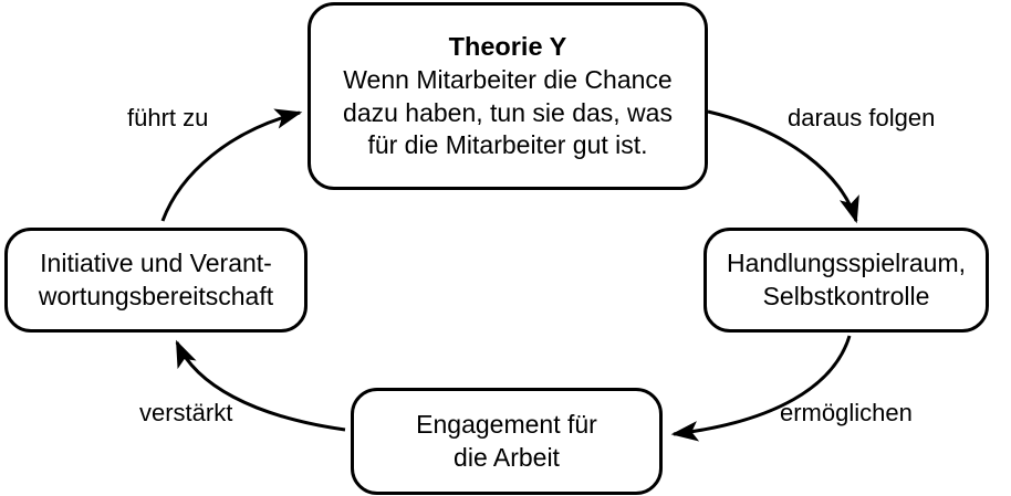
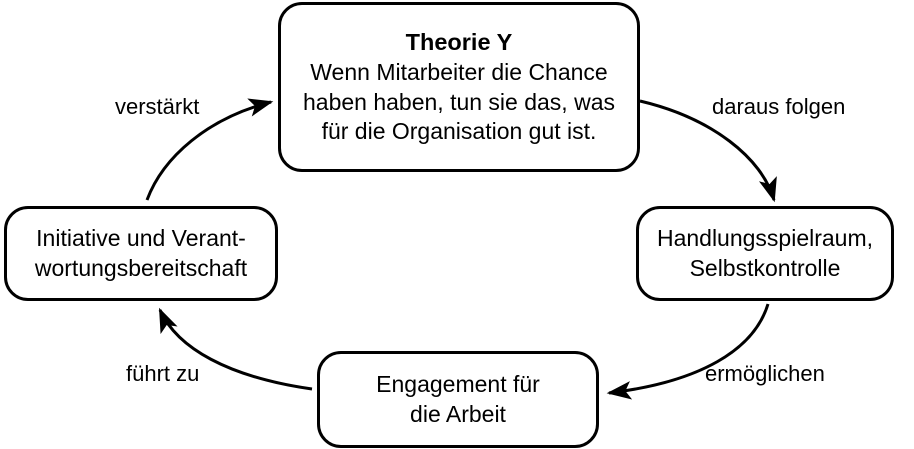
  Theorie Y
  Wenn Mitarbeiter die Chance
- dazu haben, tun sie das, was
+ haben haben, tun sie das, was
- für die Mitarbeiter gut ist.
+ für die Organisation gut ist.
  Handlungsspielraum,
  Selbstkontrolle
  Engagement für
  die Arbeit
  Initiative und Verant-
  wortungsbereitschaft
- führt zu
+ verstärkt
  daraus folgen
- verstärkt
+ führt zu
  ermöglichen
